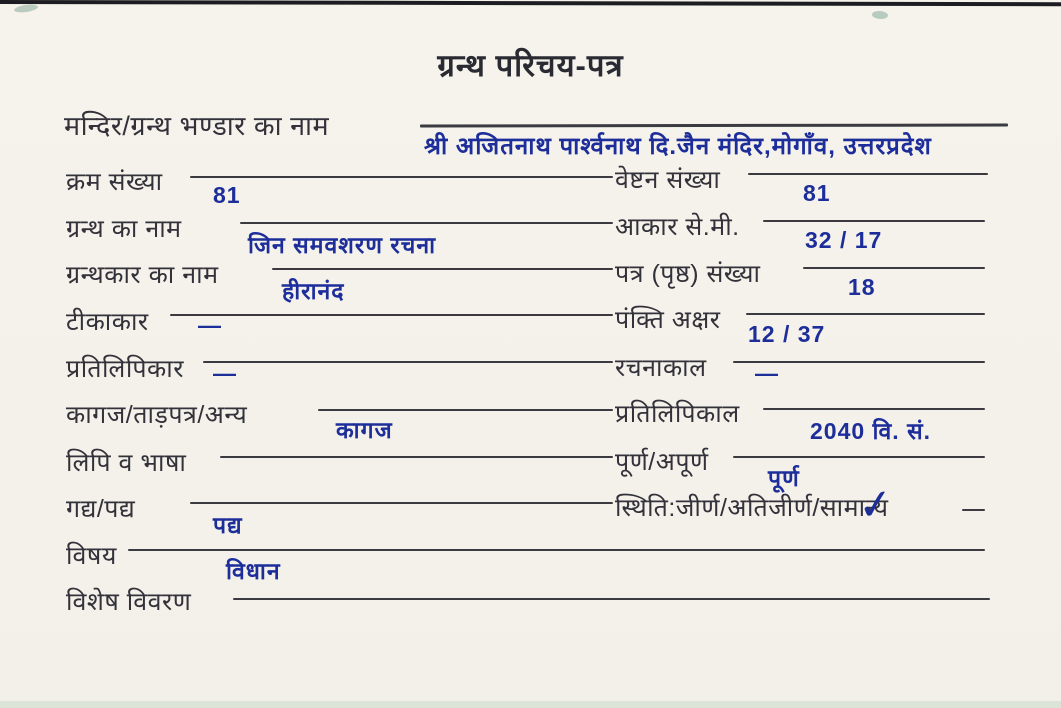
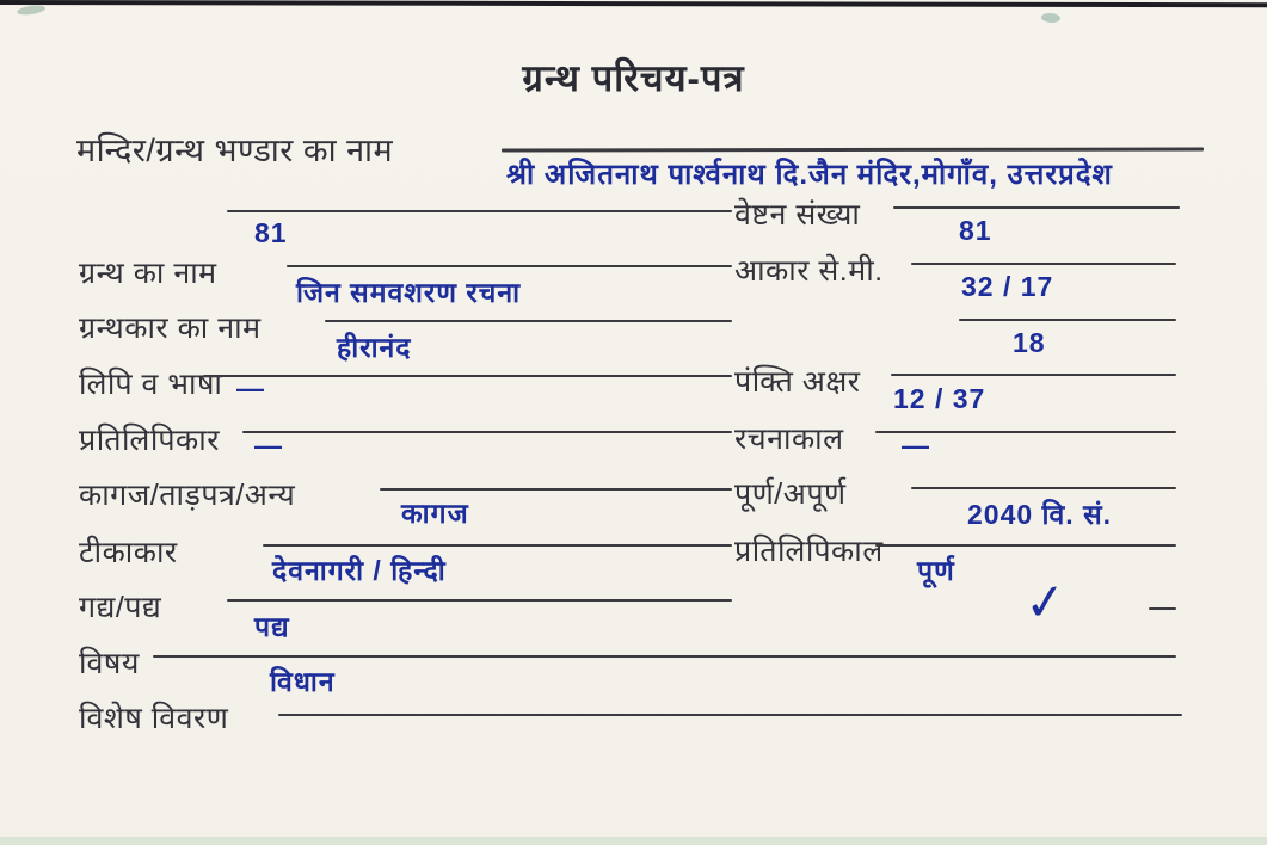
  ग्रन्थ परिचय-पत्र
  मन्दिर/ग्रन्थ भण्डार का नाम
  श्री अजितनाथ पार्श्वनाथ दि.जैन मंदिर,मोगाँव, उत्तरप्रदेश
- क्रम संख्या
  81
  ग्रन्थ का नाम
  जिन समवशरण रचना
  ग्रन्थकार का नाम
  हीरानंद
- टीकाकार
+ लिपि व भाषा
  —
  प्रतिलिपिकार
  —
  कागज/ताड़पत्र/अन्य
  कागज
- लिपि व भाषा
+ टीकाकार
+ देवनागरी / हिन्दी
  गद्य/पद्य
  पद्य
  विषय
  विधान
  विशेष विवरण
  वेष्टन संख्या
  81
  आकार से.मी.
  32 / 17
- पत्र (पृष्ठ) संख्या
  18
  पंक्ति अक्षर
  12 / 37
  रचनाकाल
  —
- प्रतिलिपिकाल
+ पूर्ण/अपूर्ण
  2040 वि. सं.
- पूर्ण/अपूर्ण
+ प्रतिलिपिकाल
  पूर्ण
- स्थिति:जीर्ण/अतिजीर्ण/सामान्य
